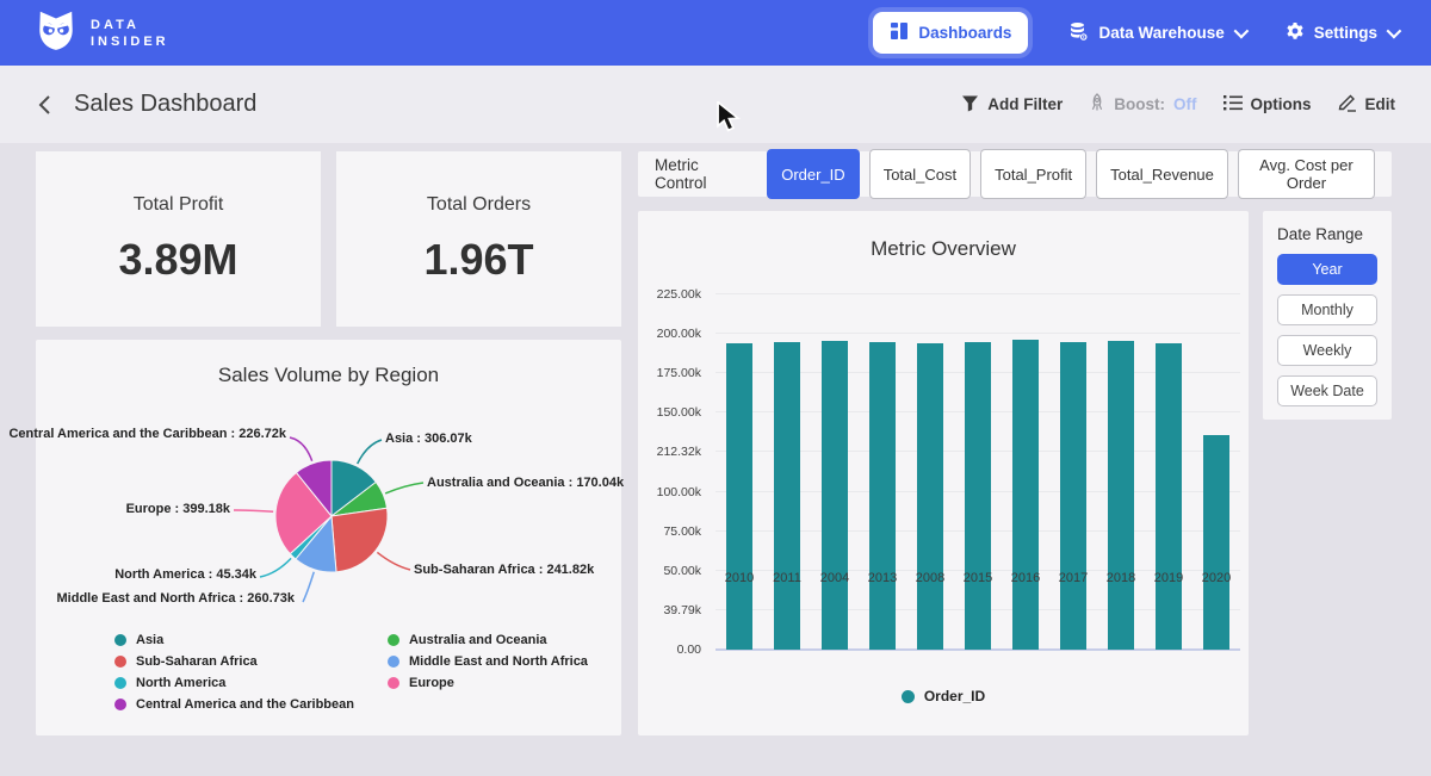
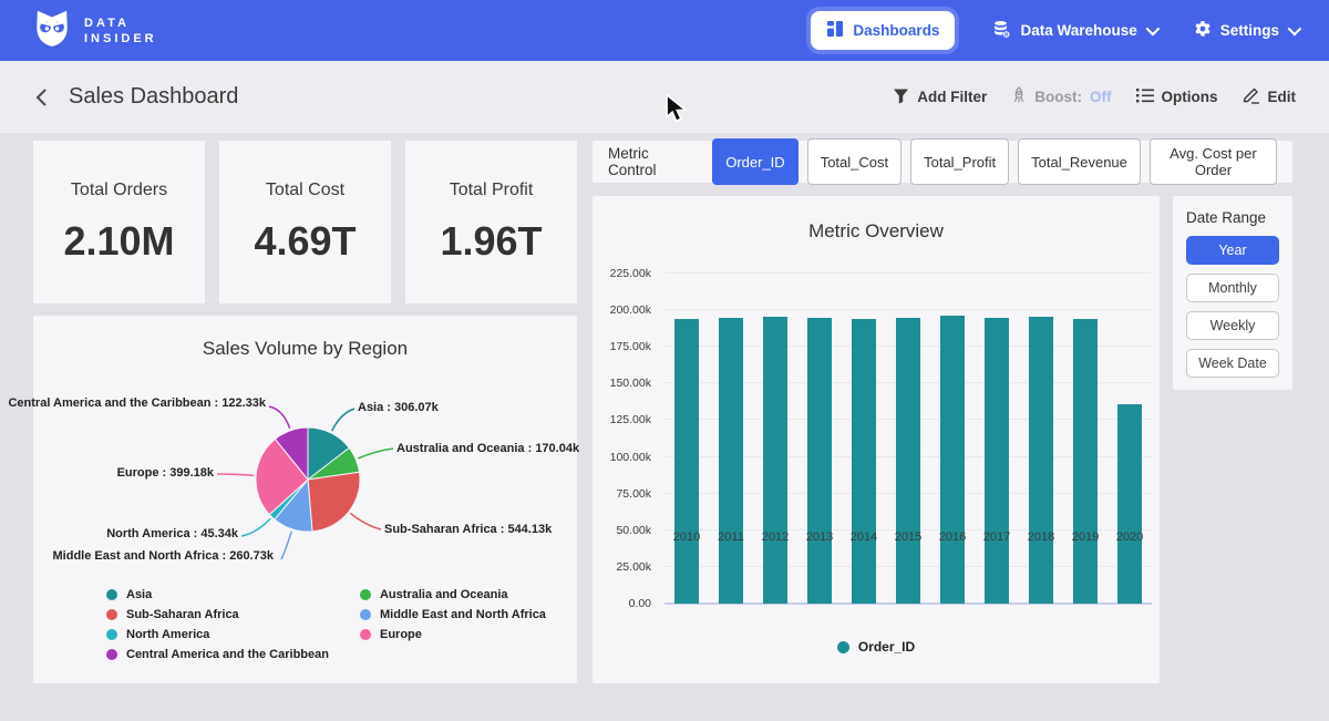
  DATA
  INSIDER
  Dashboards
  Data Warehouse
  Settings
  Sales Dashboard
  Add Filter
  Boost:
  Off
  Options
  Edit
- Total Profit
+ Total Orders
- 3.89M
+ 2.10M
+ Total Cost
+ 4.69T
- Total Orders
+ Total Profit
  1.96T
  Metric Control
  Order_ID
  Total_Cost
  Total_Profit
  Total_Revenue
  Avg. Cost per Order
  Metric Overview
  225.00k
  200.00k
  175.00k
  150.00k
- 212.32k
+ 125.00k
  100.00k
  75.00k
  50.00k
- 39.79k
+ 25.00k
  0.00
  2010
  2011
- 2004
+ 2012
  2013
- 2008
+ 2014
  2015
  2016
  2017
  2018
  2019
  2020
  Order_ID
  Date Range
  Year
  Monthly
  Weekly
  Week Date
  Sales Volume by Region
  Asia : 306.07k
  Australia and Oceania : 170.04k
- Sub-Saharan Africa : 241.82k
+ Sub-Saharan Africa : 544.13k
  Middle East and North Africa : 260.73k
  North America : 45.34k
  Europe : 399.18k
- Central America and the Caribbean : 226.72k
+ Central America and the Caribbean : 122.33k
  Asia
  Sub-Saharan Africa
  North America
  Central America and the Caribbean
  Australia and Oceania
  Middle East and North Africa
  Europe
